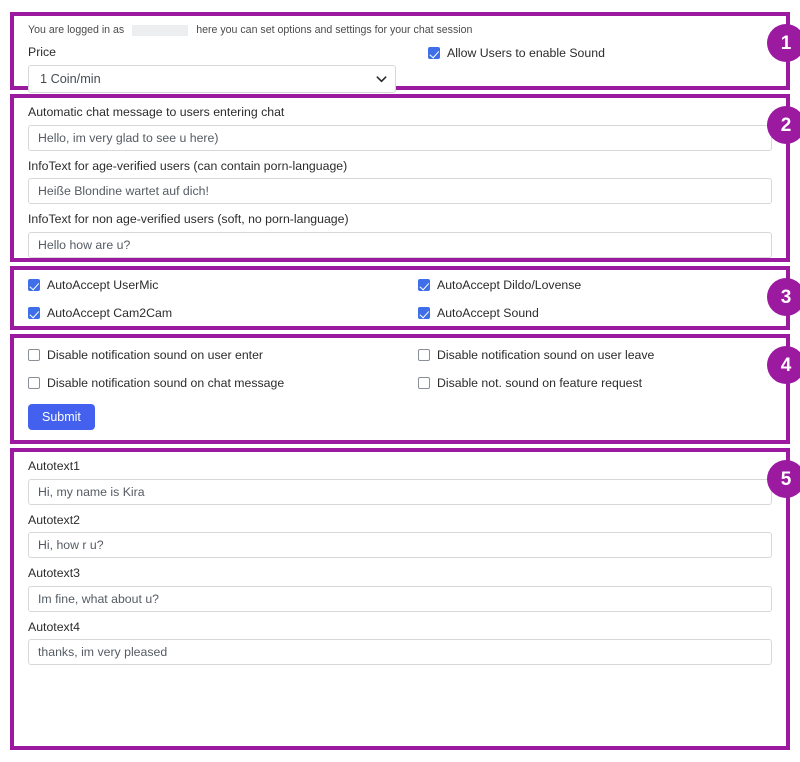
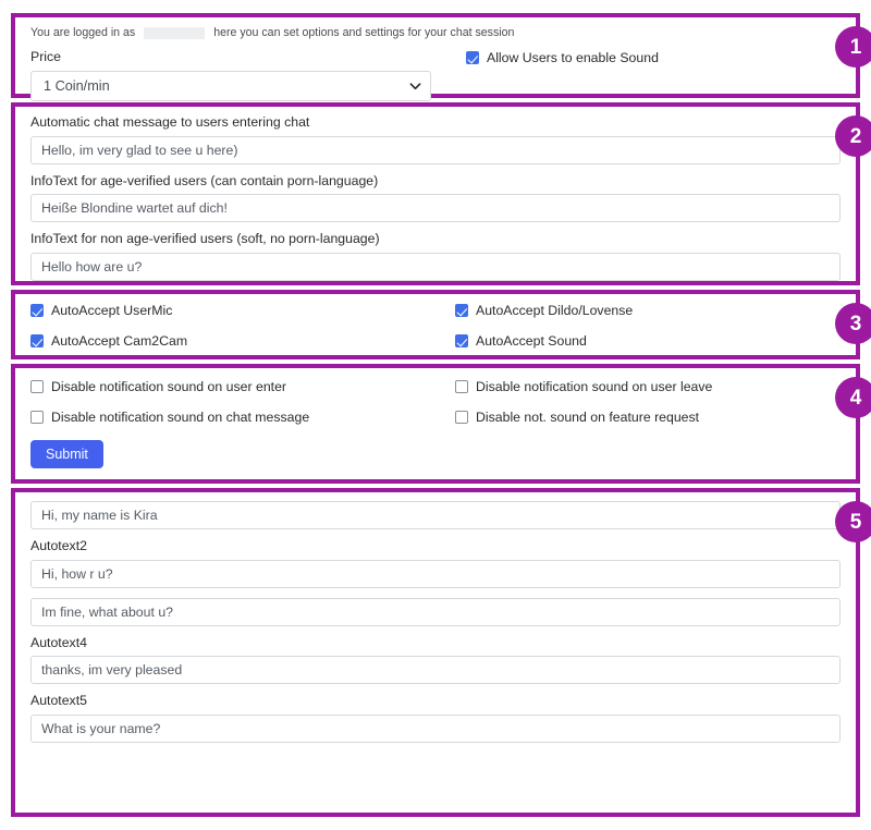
  You are logged in as
  here you can set options and settings for your chat session
  Price
  1 Coin/min
  Allow Users to enable Sound
  1
  Automatic chat message to users entering chat
  Hello, im very glad to see u here)
  InfoText for age-verified users (can contain porn-language)
  Heiße Blondine wartet auf dich!
  InfoText for non age-verified users (soft, no porn-language)
  Hello how are u?
  2
  AutoAccept UserMic
  AutoAccept Dildo/Lovense
  AutoAccept Cam2Cam
  AutoAccept Sound
  3
  Disable notification sound on user enter
  Disable notification sound on user leave
  Disable notification sound on chat message
  Disable not. sound on feature request
  Submit
  4
- Autotext1
  Hi, my name is Kira
  Autotext2
  Hi, how r u?
- Autotext3
  Im fine, what about u?
  Autotext4
  thanks, im very pleased
+ Autotext5
+ What is your name?
  5
